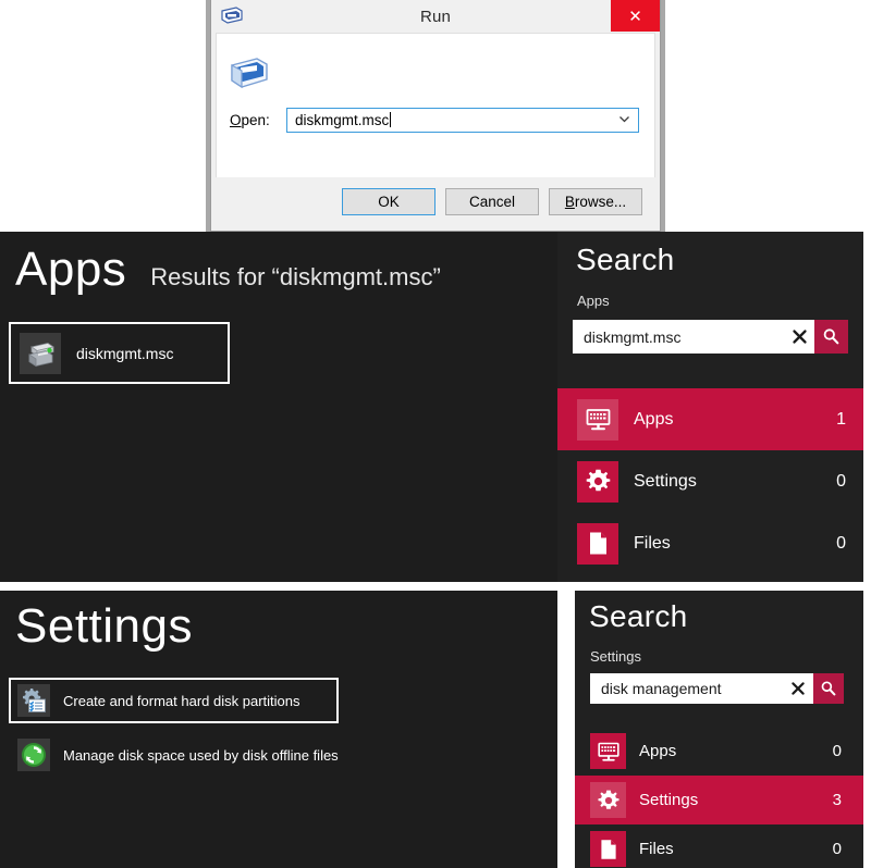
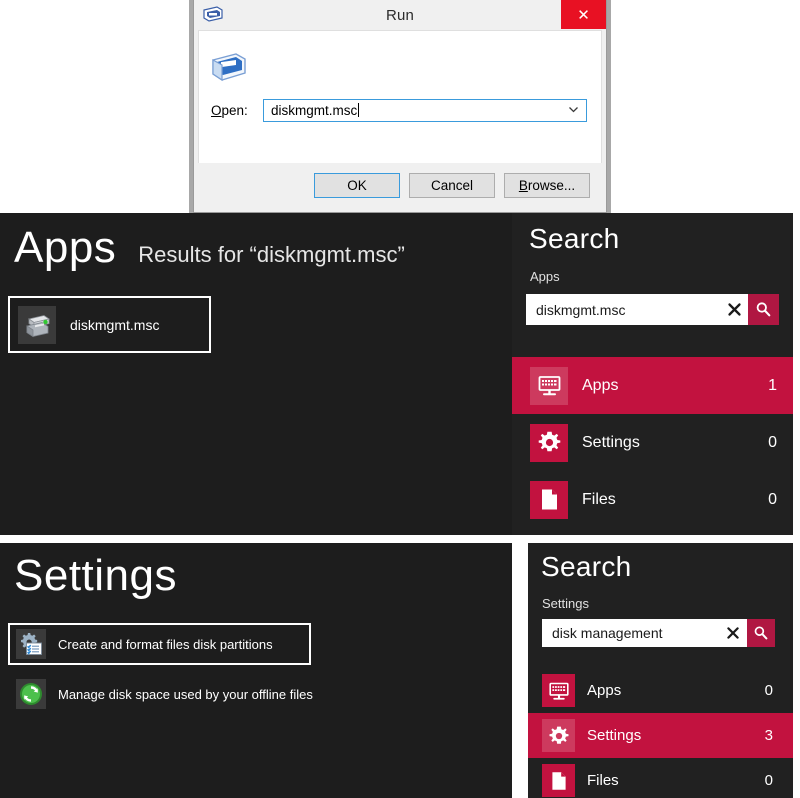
  Run
  ✕
  Open:
  diskmgmt.msc
  OK
  Cancel
  B
  rowse...
  Apps
  Results for “diskmgmt.msc”
  diskmgmt.msc
  Search
  Apps
  diskmgmt.msc
  Apps
  1
  Settings
  0
  Files
  0
  Settings
- Create and format hard disk partitions
+ Create and format files disk partitions
- Manage disk space used by disk offline files
+ Manage disk space used by your offline files
  Search
  Settings
  disk management
  Apps
  0
  Settings
  3
  Files
  0
